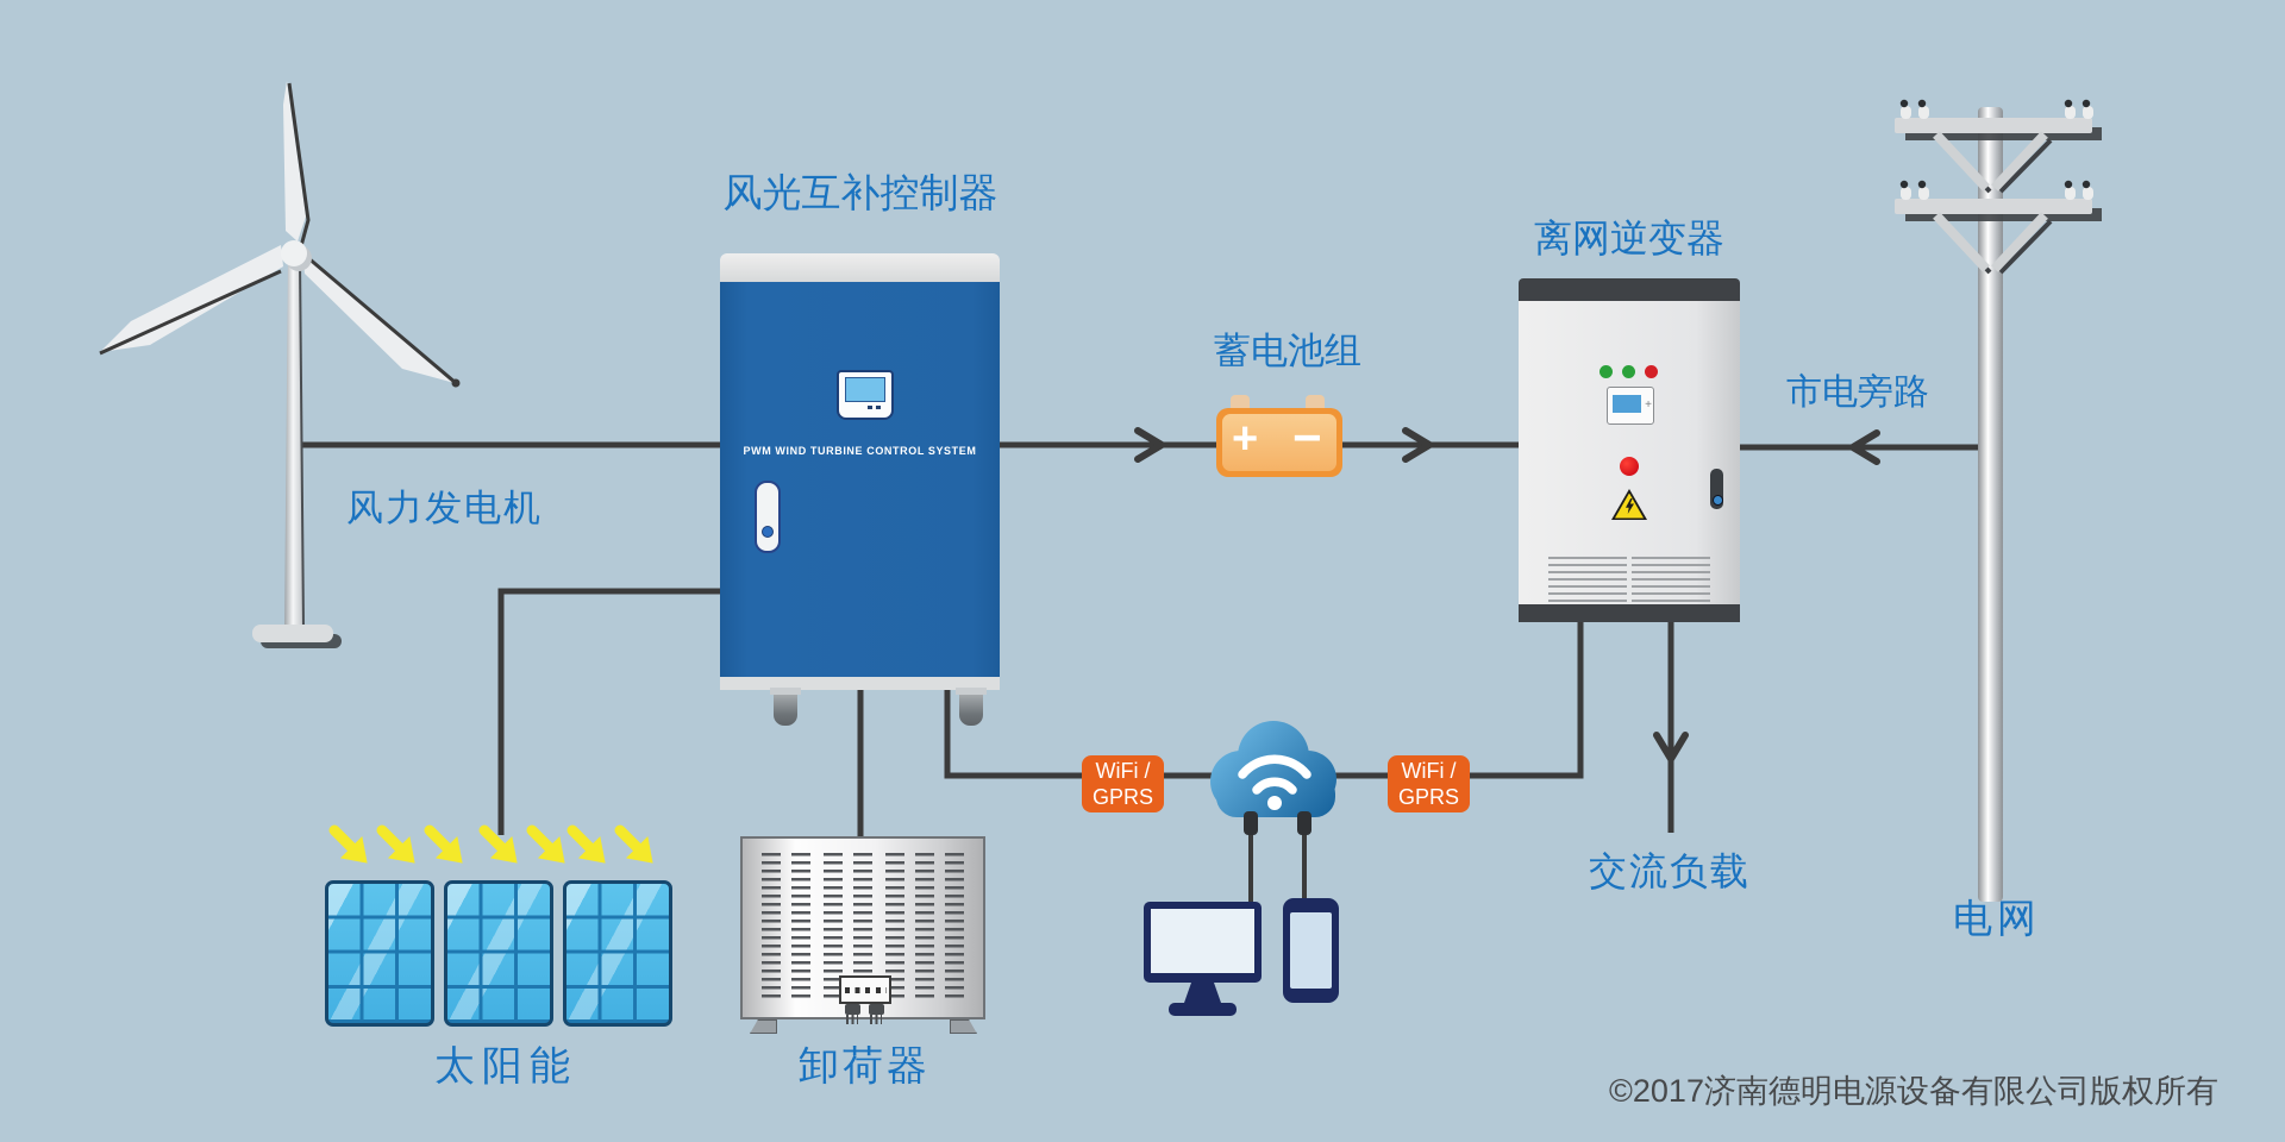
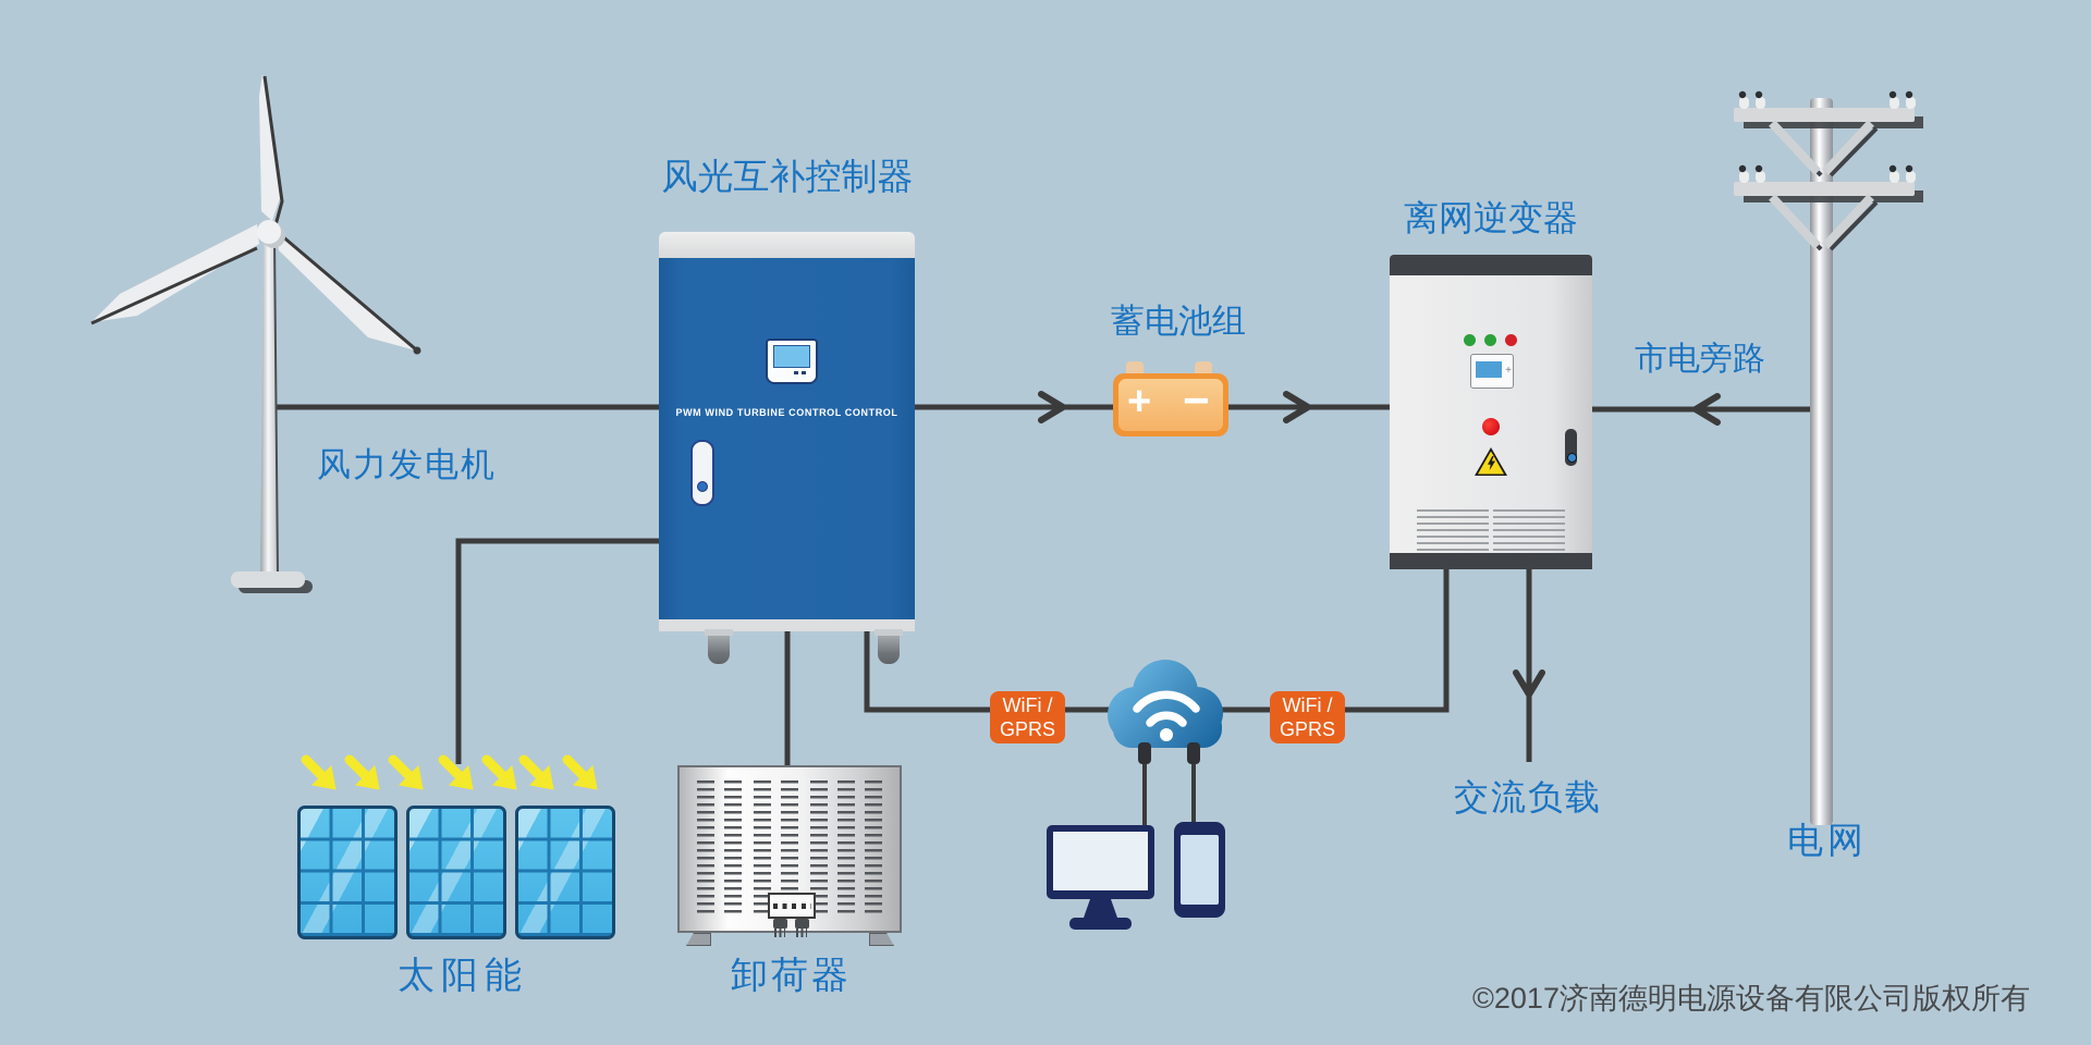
- PWM WIND TURBINE CONTROL SYSTEM
+ PWM WIND TURBINE CONTROL CONTROL
  +
  +
  −
  WiFi /
  GPRS
  WiFi /
  GPRS
  风光互补控制器
  风力发电机
  蓄电池组
  离网逆变器
  市电旁路
  电网
  太阳能
  卸荷器
  交流负载
  ©2017济南德明电源设备有限公司版权所有
